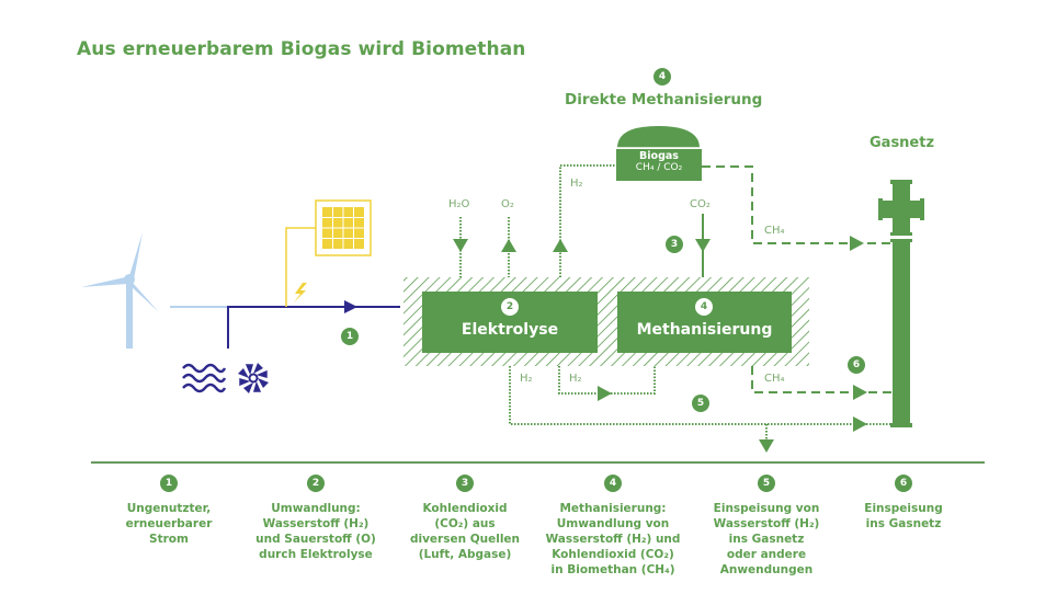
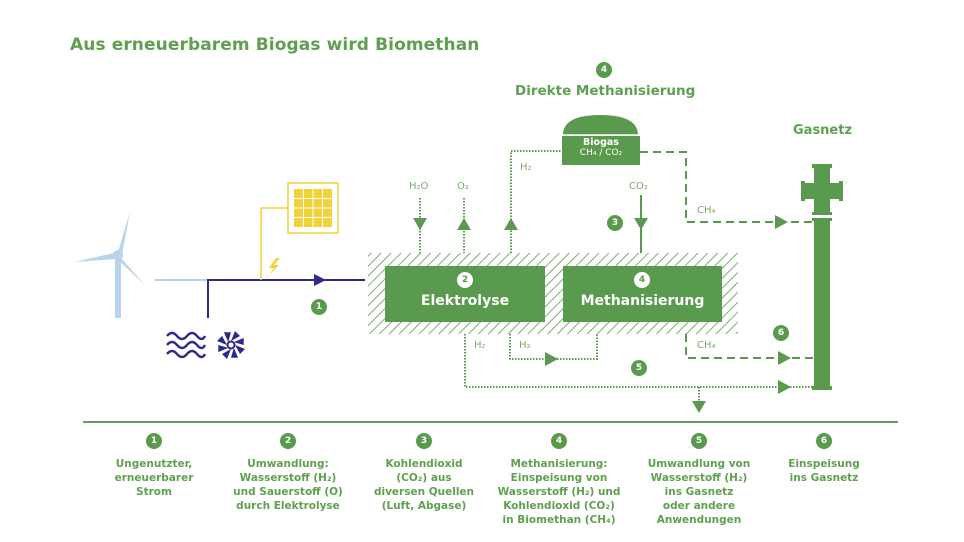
  Aus erneuerbarem Biogas wird Biomethan
  4
  Direkte Methanisierung
  Gasnetz
  Biogas
  CH₄ / CO₂
  2
  Elektrolyse
  4
  Methanisierung
  H₂O
  O₂
  H₂
  CO₂
  CH₄
  H₂
  H₂
  CH₄
  1
  3
  5
  6
  1
  Ungenutzter,
  erneuerbarer
  Strom
  2
  Umwandlung:
  Wasserstoff (H₂)
  und Sauerstoff (O)
  durch Elektrolyse
  3
  Kohlendioxid
  (CO₂) aus
  diversen Quellen
  (Luft, Abgase)
  4
  Methanisierung:
- Umwandlung von
+ Einspeisung von
  Wasserstoff (H₂) und
  Kohlendioxid (CO₂)
  in Biomethan (CH₄)
  5
- Einspeisung von
+ Umwandlung von
  Wasserstoff (H₂)
  ins Gasnetz
  oder andere
  Anwendungen
  6
  Einspeisung
  ins Gasnetz
